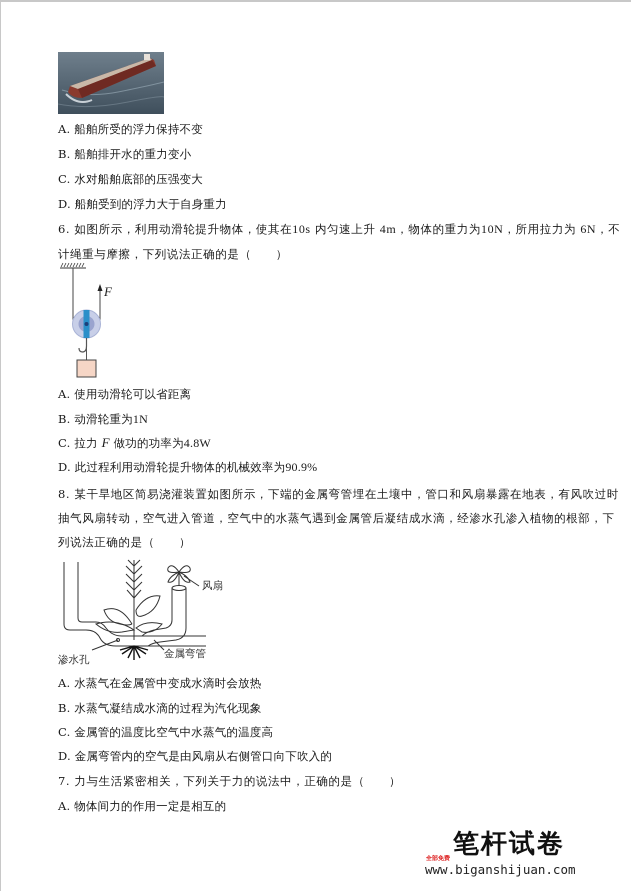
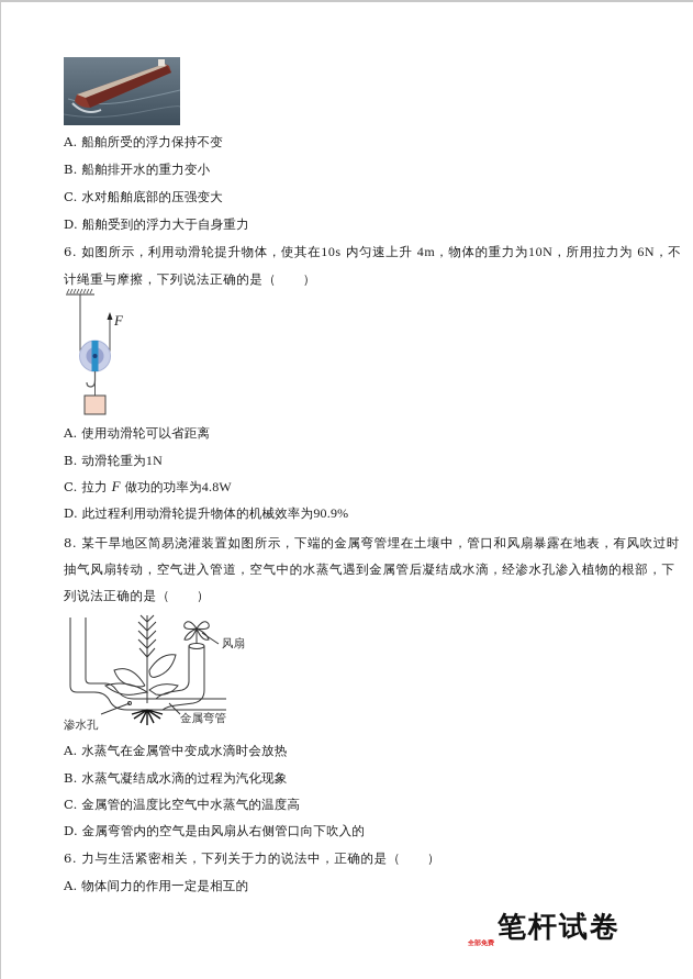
  A. 船舶所受的浮力保持不变
  B. 船舶排开水的重力变小
  C. 水对船舶底部的压强变大
  D. 船舶受到的浮力大于自身重力
  6. 如图所示，利用动滑轮提升物体，使其在10s 内匀速上升 4m，物体的重力为10N，所用拉力为 6N，不
  计绳重与摩擦，下列说法正确的是（ ）
  F
  A. 使用动滑轮可以省距离
  B. 动滑轮重为1N
  C. 拉力 F 做功的功率为4.8W
  D. 此过程利用动滑轮提升物体的机械效率为90.9%
  8. 某干旱地区简易浇灌装置如图所示，下端的金属弯管埋在土壤中，管口和风扇暴露在地表，有风吹过时
  抽气风扇转动，空气进入管道，空气中的水蒸气遇到金属管后凝结成水滴，经渗水孔渗入植物的根部，下
  列说法正确的是（ ）
  风扇
  金属弯管
  渗水孔
  A. 水蒸气在金属管中变成水滴时会放热
  B. 水蒸气凝结成水滴的过程为汽化现象
  C. 金属管的温度比空气中水蒸气的温度高
  D. 金属弯管内的空气是由风扇从右侧管口向下吹入的
- 7. 力与生活紧密相关，下列关于力的说法中，正确的是（ ）
+ 6. 力与生活紧密相关，下列关于力的说法中，正确的是（ ）
  A. 物体间力的作用一定是相互的
  笔杆试卷
- www.biganshijuan.com
